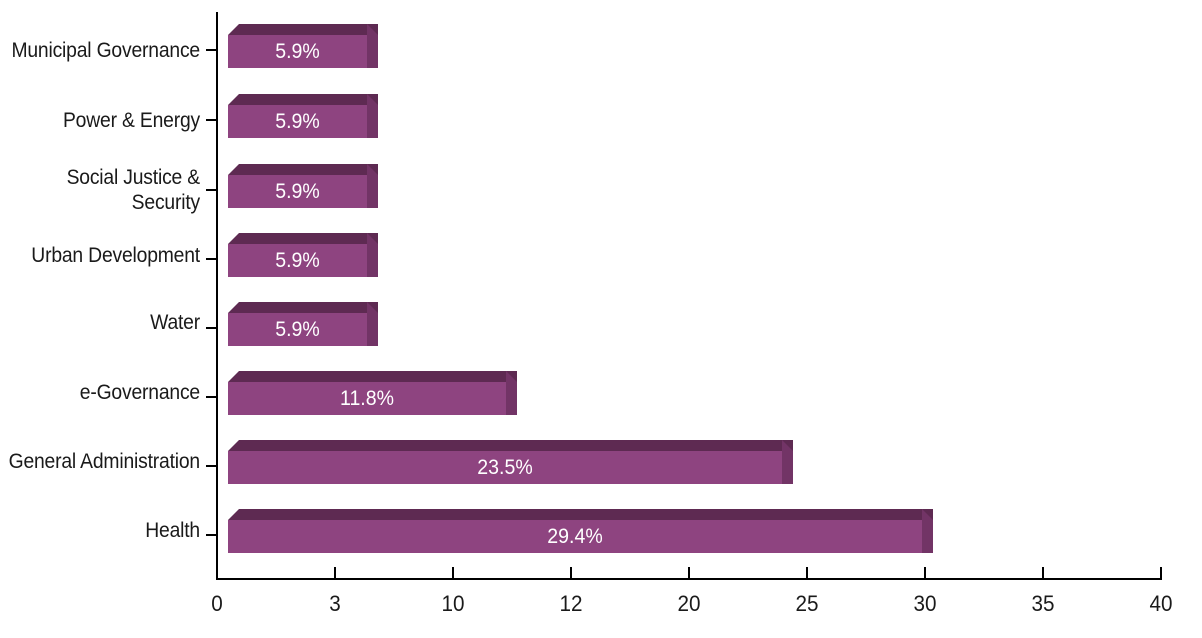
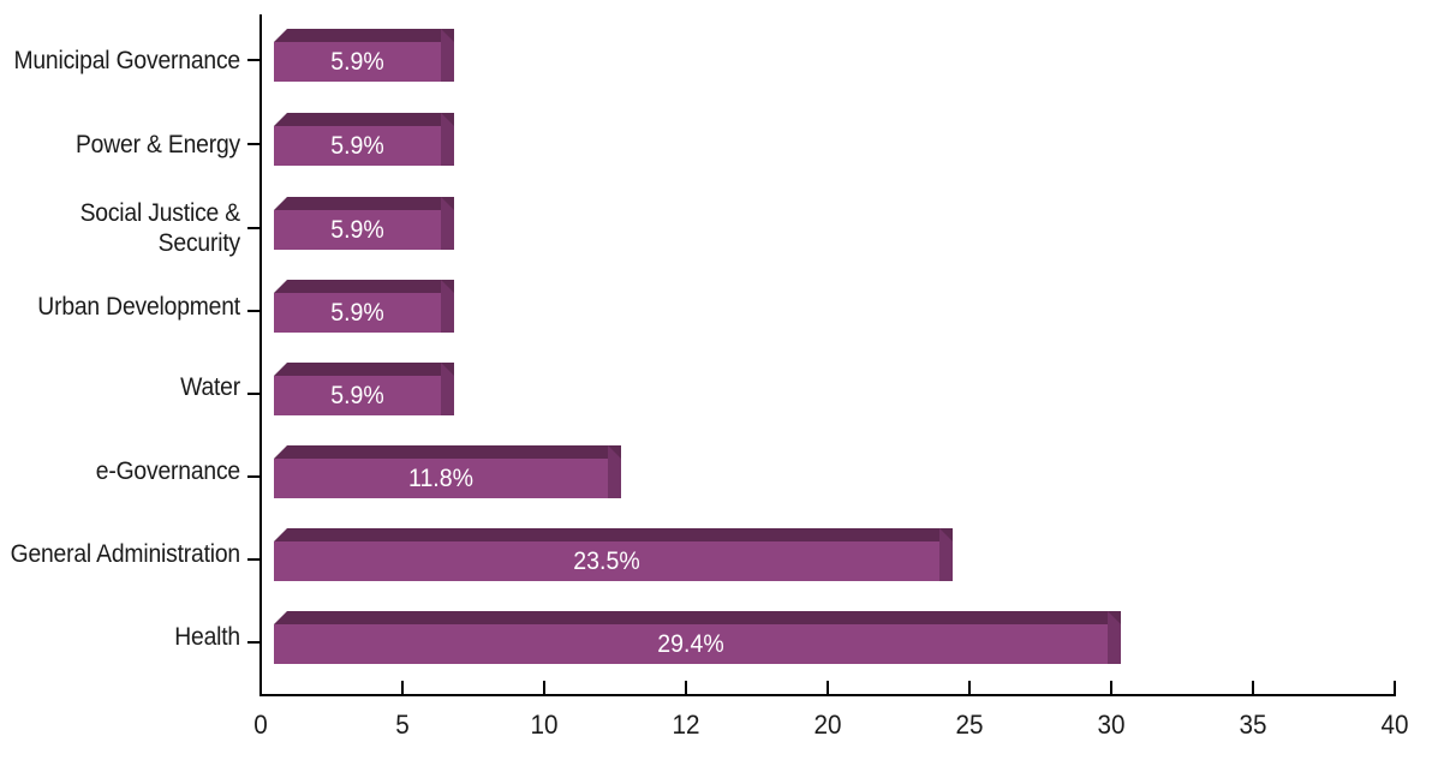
  Municipal Governance
  Power & Energy
  Social Justice &
  Security
  Urban Development
  Water
  e-Governance
  General Administration
  Health
  5.9%
  5.9%
  5.9%
  5.9%
  5.9%
  11.8%
  23.5%
  29.4%
  0
- 3
+ 5
  10
  12
  20
  25
  30
  35
  40
